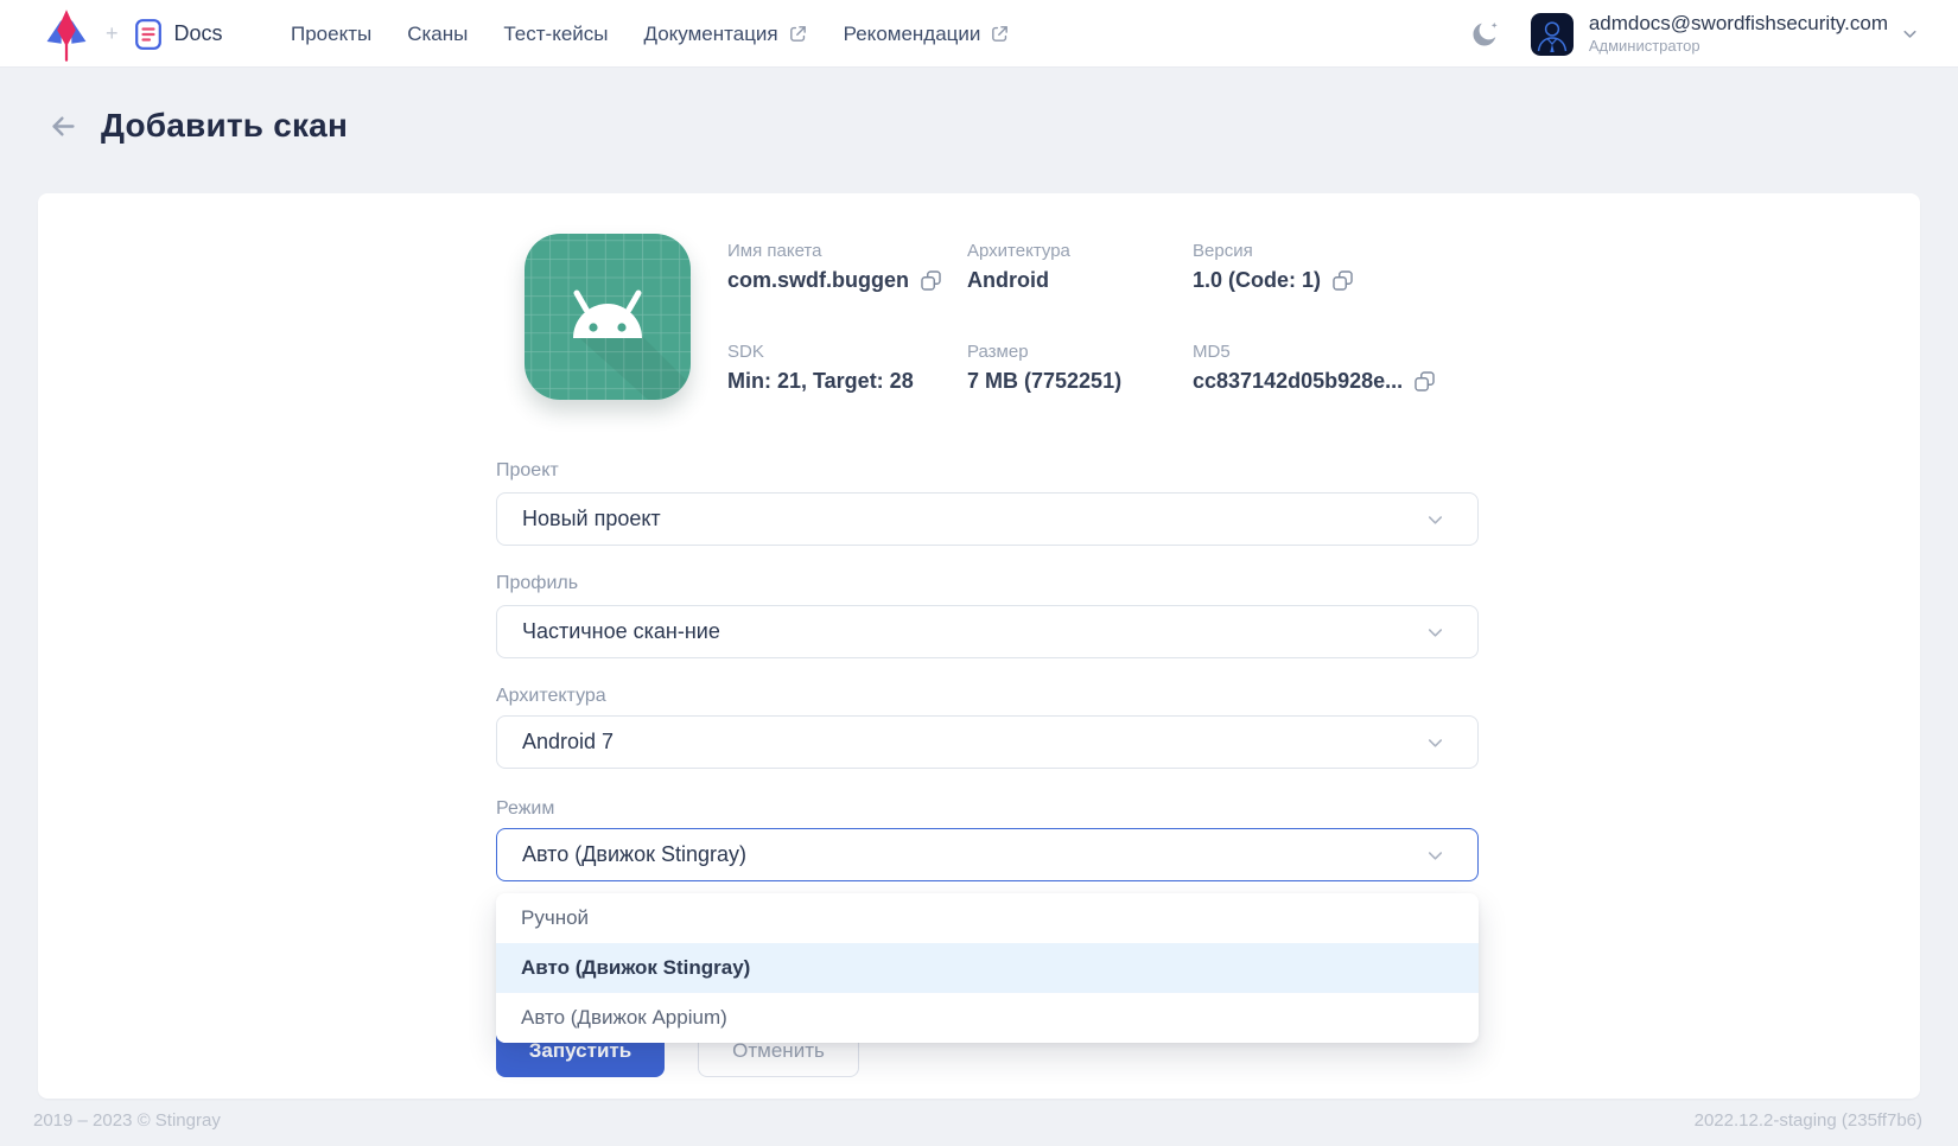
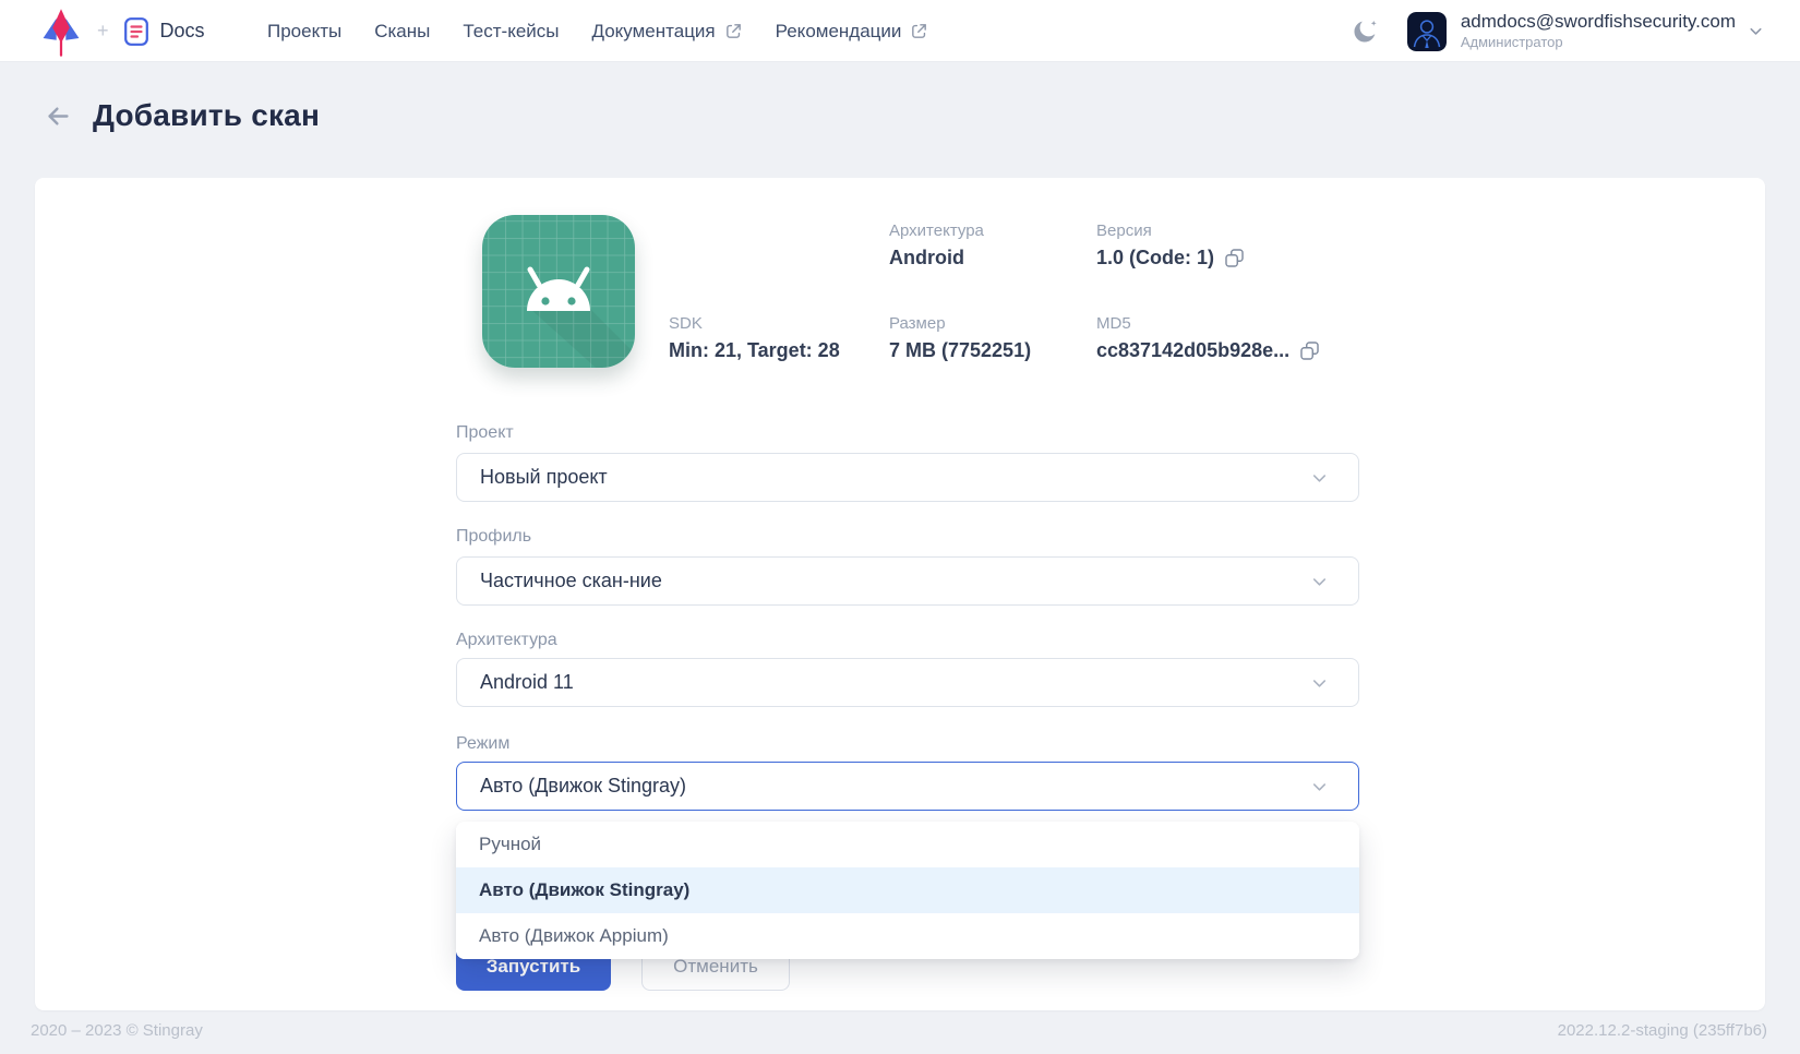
  +
  Docs
  Проекты
  Сканы
  Тест-кейсы
  Документация
  Рекомендации
  admdocs@swordfishsecurity.com
  Администратор
  Добавить скан
- Имя пакета
- com.swdf.buggen
  Архитектура
  Android
  Версия
  1.0 (Code: 1)
  SDK
  Min: 21, Target: 28
  Размер
  7 MB (7752251)
  MD5
  cc837142d05b928e...
  Проект
  Новый проект
  Профиль
  Частичное скан-ние
  Архитектура
- Android 7
+ Android 11
  Режим
  Авто (Движок Stingray)
  Запустить
  Отменить
  Ручной
  Авто (Движок Stingray)
  Авто (Движок Appium)
- 2019 – 2023 © Stingray
+ 2020 – 2023 © Stingray
  2022.12.2-staging (235ff7b6)
